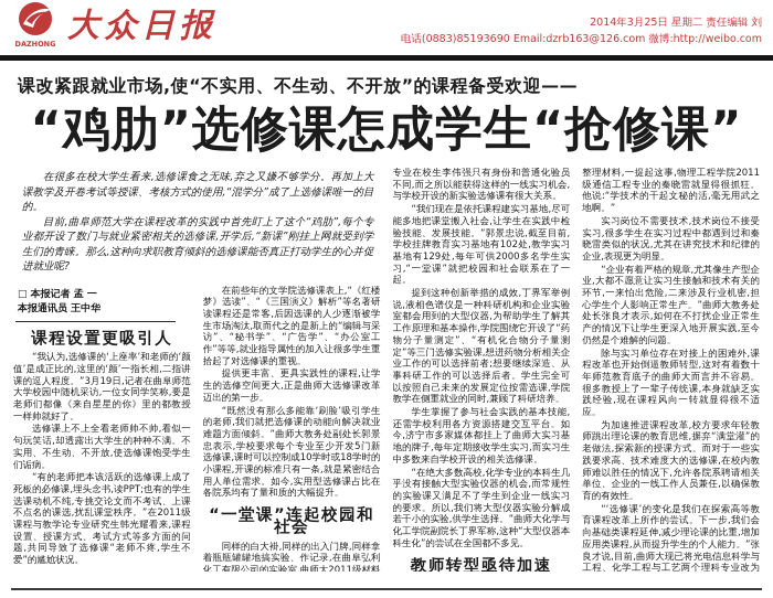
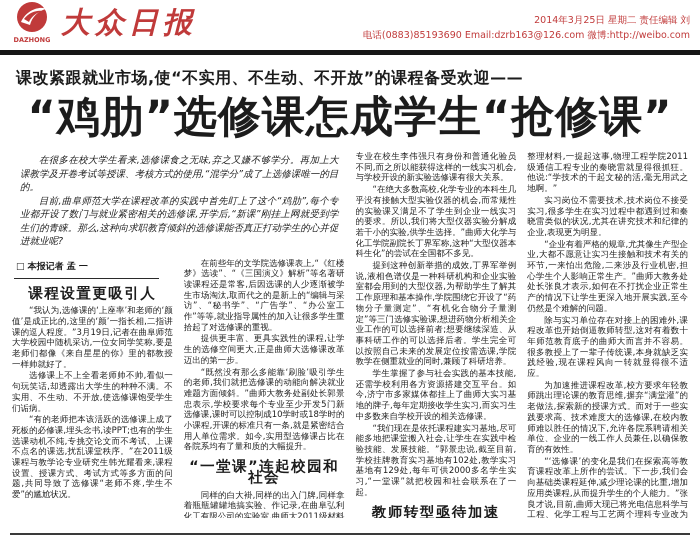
  DAZHONG
  大众日报
  2014年3月25日 星期二 责任编辑 刘
  电话(0883)85193690 Email:dzrb163@126.com 微博:http://weibo.com
  课改紧跟就业市场,使“不实用、不生动、不开放”的课程备受欢迎——
  “鸡肋”选修课怎成学生“抢修课”
  在很多在校大学生看来,选修课食之无味,弃之又嫌不够学分。再加上大课教学及开卷考试等授课、考核方式的使用,“混学分”成了上选修课唯一的目的。
  目前,曲阜师范大学在课程改革的实践中首先盯上了这个“鸡肋”,每个专业都开设了数门与就业紧密相关的选修课,开学后,“新课”刚挂上网就受到学生们的青睐。那么,这种向求职教育倾斜的选修课能否真正打动学生的心并促进就业呢?
  □ 本报记者 孟 一
- 本报通讯员 王中华
  课程设置更吸引人
  “我认为,选修课的‘上座率’和老师的‘颜值’是成正比的,这里的‘颜’一指长相,二指讲课的逗人程度。”3月19日,记者在曲阜师范大学校园中随机采访,一位女同学笑称,要是老师们都像《来自星星的你》里的都教授一样帅就好了。
  选修课上不上全看老师帅不帅,看似一句玩笑话,却透露出大学生的种种不满。不实用、不生动、不开放,使选修课饱受学生们诟病。
  “有的老师把本该活跃的选修课上成了死板的必修课,埋头念书,读PPT;也有的学生选课动机不纯,专挑交论文而不考试、上课不点名的课选,扰乱课堂秩序。”在2011级课程与教学论专业研究生韩光耀看来,课程设置、授课方式、考试方式等多方面的问题,共同导致了选修课“老师不疼,学生不爱”的尴尬状况。
  在前些年的文学院选修课表上,“《红楼梦》选读”、“《三国演义》解析”等名著研读课程还是常客,后因选课的人少逐渐被学生市场淘汰,取而代之的是新上的“编辑与采访”、“秘书学”、“广告学”、“办公室工作”等等,就业指导属性的加入让很多学生重拾起了对选修课的重视。
  提供更丰富、更具实践性的课程,让学生的选修空间更大,正是曲师大选修课改革迈出的第一步。
  “既然没有那么多能靠‘刷脸’吸引学生的老师,我们就把选修课的动能向解决就业难题方面倾斜。”曲师大教务处副处长郭景忠表示,学校要求每个专业至少开发5门新选修课,课时可以控制成10学时或18学时的小课程,开课的标准只有一条,就是紧密结合用人单位需求。如今,实用型选修课占比在各院系均有了量和质的大幅提升。
  “一堂课”连起校园和社会
  同样的白大褂,同样的出入门牌,同样拿着瓶瓶罐罐地搞实验、作记录,在曲阜弘利化工有限公司的实验室,曲师大2011级材料
  专业在校生李伟强只有身份和普通化验员不同,而之所以能获得这样的一线实习机会,与学校开设的新实验选修课有很大关系。
- “我们现在是依托课程建实习基地,尽可能多地把课堂搬入社会,让学生在实践中检验技能、发展技能。”郭景忠说,截至目前,学校挂牌教育实习基地有102处,教学实习基地有129处,每年可供2000多名学生实习,“一堂课”就把校园和社会联系在了一起。
+ “在绝大多数高校,化学专业的本科生几乎没有接触大型实验仪器的机会,而常规性的实验课又满足不了学生到企业一线实习的要求。所以,我们将大型仪器实验分解成若干小的实验,供学生选择。”曲师大化学与化工学院副院长丁界军称,这种“大型仪器本科生化”的尝试在全国都不多见。
  提到这种创新举措的成效,丁界军举例说,液相色谱仪是一种科研机构和企业实验室都会用到的大型仪器,为帮助学生了解其工作原理和基本操作,学院围绕它开设了“药物分子量测定”、“有机化合物分子量测定”等三门选修实验课,想进药物分析相关企业工作的可以选择前者;想要继续深造、从事科研工作的可以选择后者。学生完全可以按照自己未来的发展定位按需选课,学院教学在侧重就业的同时,兼顾了科研培养。
  学生掌握了参与社会实践的基本技能,还需学校利用各方资源搭建交互平台。如今,济宁市多家媒体都挂上了曲师大实习基地的牌子,每年定期接收学生实习,而实习生中多数来自学校开设的相关选修课。
- “在绝大多数高校,化学专业的本科生几乎没有接触大型实验仪器的机会,而常规性的实验课又满足不了学生到企业一线实习的要求。所以,我们将大型仪器实验分解成若干小的实验,供学生选择。”曲师大化学与化工学院副院长丁界军称,这种“大型仪器本科生化”的尝试在全国都不多见。
+ “我们现在是依托课程建实习基地,尽可能多地把课堂搬入社会,让学生在实践中检验技能、发展技能。”郭景忠说,截至目前,学校挂牌教育实习基地有102处,教学实习基地有129处,每年可供2000多名学生实习,“一堂课”就把校园和社会联系在了一起。
  教师转型亟待加速
  整理材料,一提起这事,物理工程学院2011级通信工程专业的秦晓雷就显得很抓狂。他说:“学技术的干起文秘的活,毫无用武之地啊。”
  实习岗位不需要技术,技术岗位不接受实习,很多学生在实习过程中都遇到过和秦晓雷类似的状况,尤其在讲究技术和纪律的企业,表现更为明显。
  “企业有着严格的规章,尤其像生产型企业,大都不愿意让实习生接触和技术有关的环节,一来怕出危险,二来涉及行业机密,担心学生个人影响正常生产。”曲师大教务处处长张良才表示,如何在不打扰企业正常生产的情况下让学生更深入地开展实践,至今仍然是个难解的问题。
  除与实习单位存在对接上的困难外,课程改革也开始倒逼教师转型,这对有着数十年师范教育底子的曲师大而言并不容易。很多教授上了一辈子传统课,本身就缺乏实践经验,现在课程风向一转就显得很不适应。
  为加速推进课程改革,校方要求年轻教师跳出理论课的教育思维,摒弃“满堂灌”的老做法,探索新的授课方式。而对于一些实践要求高、技术难度大的选修课,在校内教师难以胜任的情况下,允许各院系聘请相关单位、企业的一线工作人员兼任,以确保教育的有效性。
  “‘选修课’的变化是我们在探索高等教育课程改革上所作的尝试。下一步,我们会向基础类课程延伸,减少理论课的比重,增加应用类课程,从而提升学生的个人能力。”张良才说,目前,曲师大现已将光电信息科学与工程、化学工程与工艺两个理科专业改为
